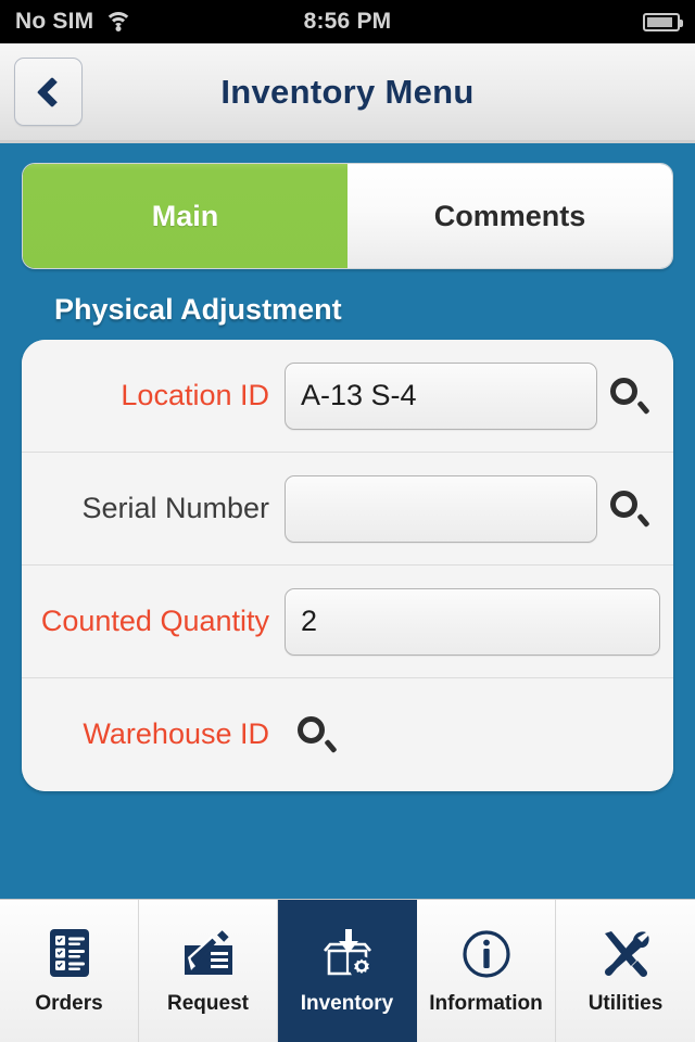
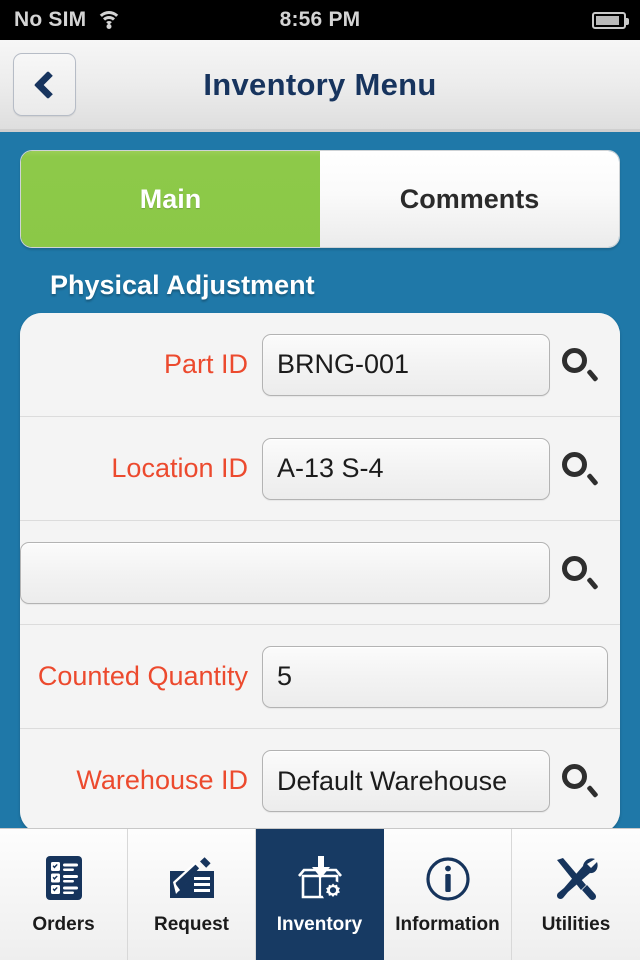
  No SIM
  8:56 PM
  Inventory Menu
  Main
  Comments
  Physical Adjustment
+ Part ID
+ BRNG-001
  Location ID
  A-13 S-4
- Serial Number
  Counted Quantity
- 2
+ 5
  Warehouse ID
+ Default Warehouse
  Orders
  Request
  Inventory
  Information
  Utilities
